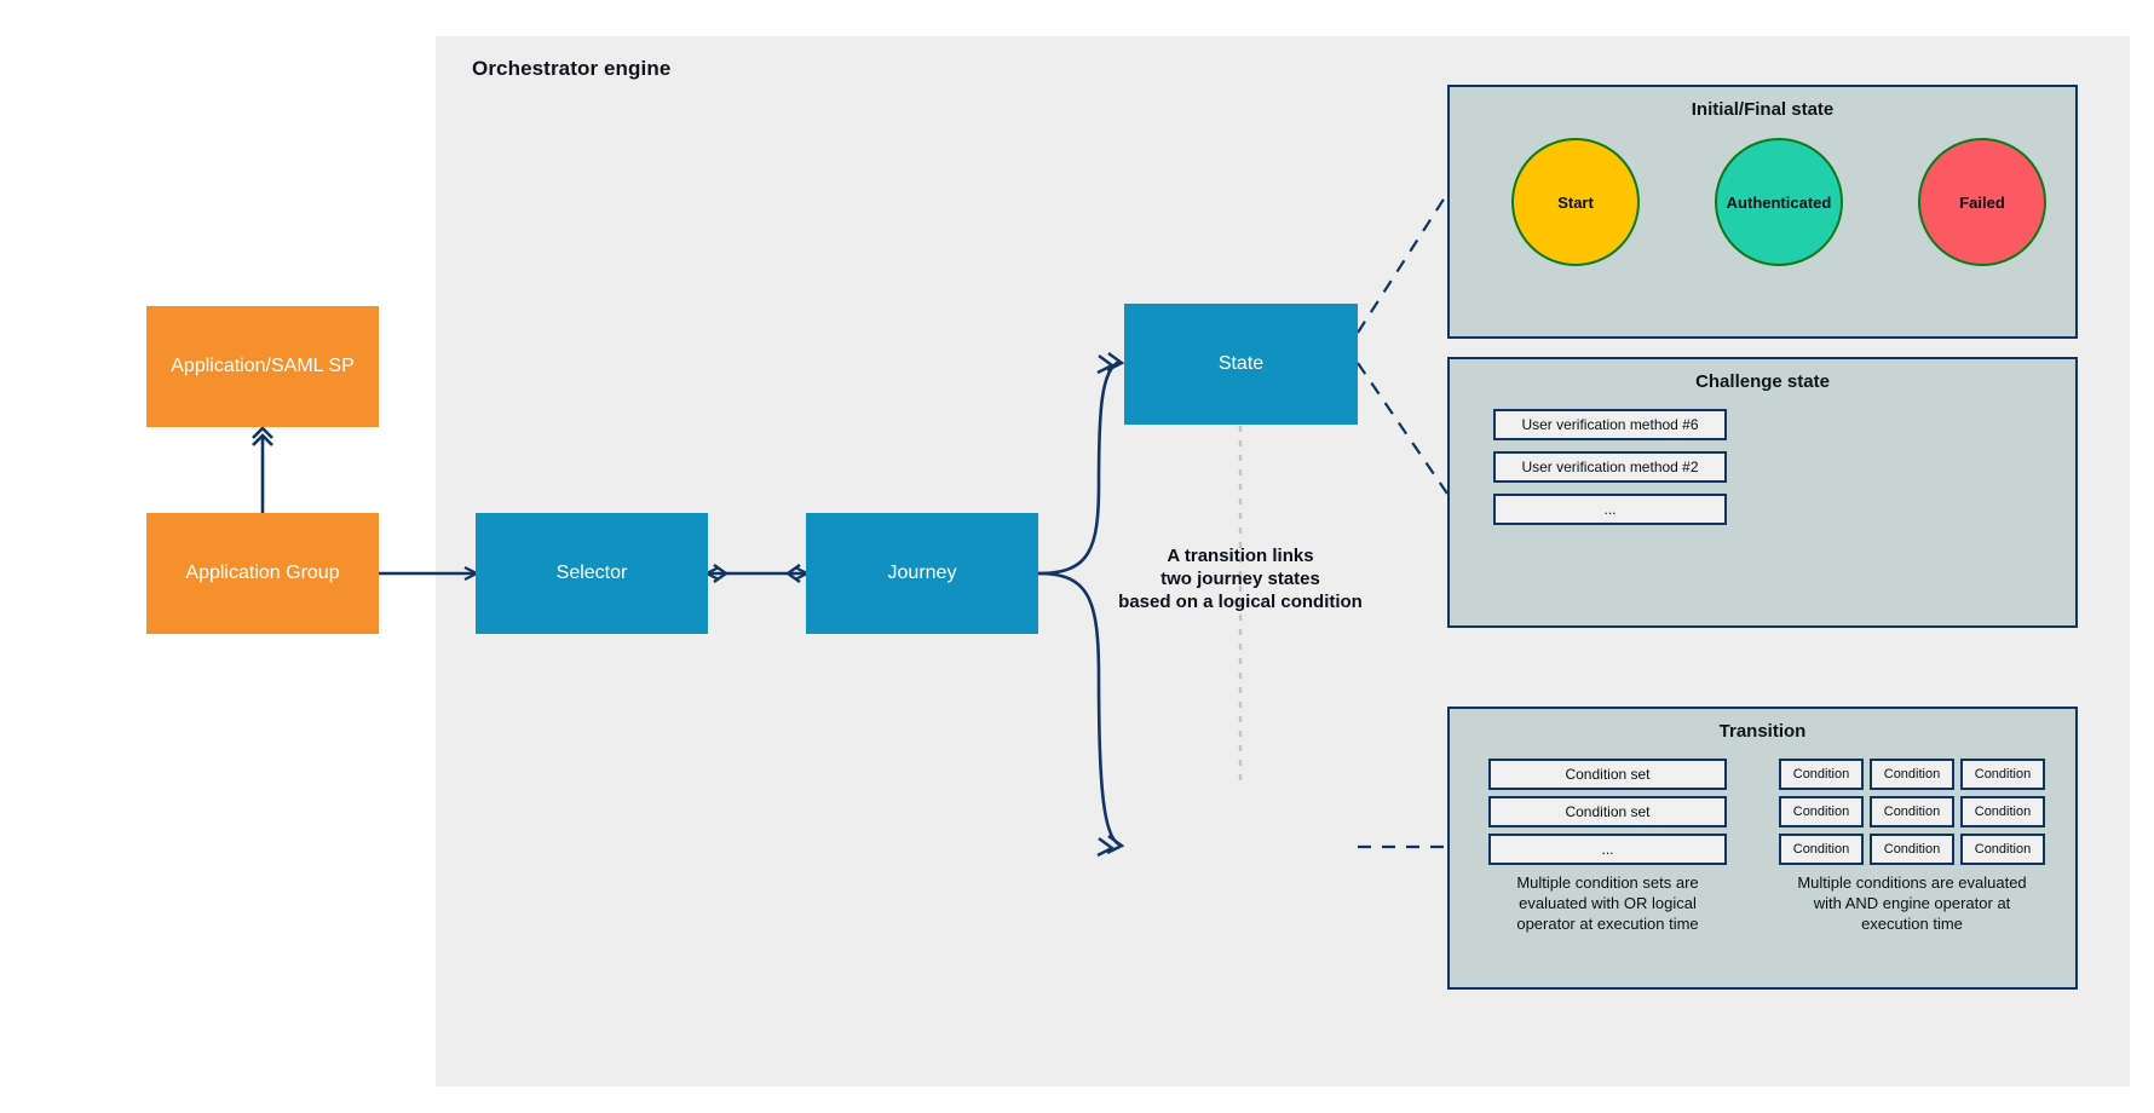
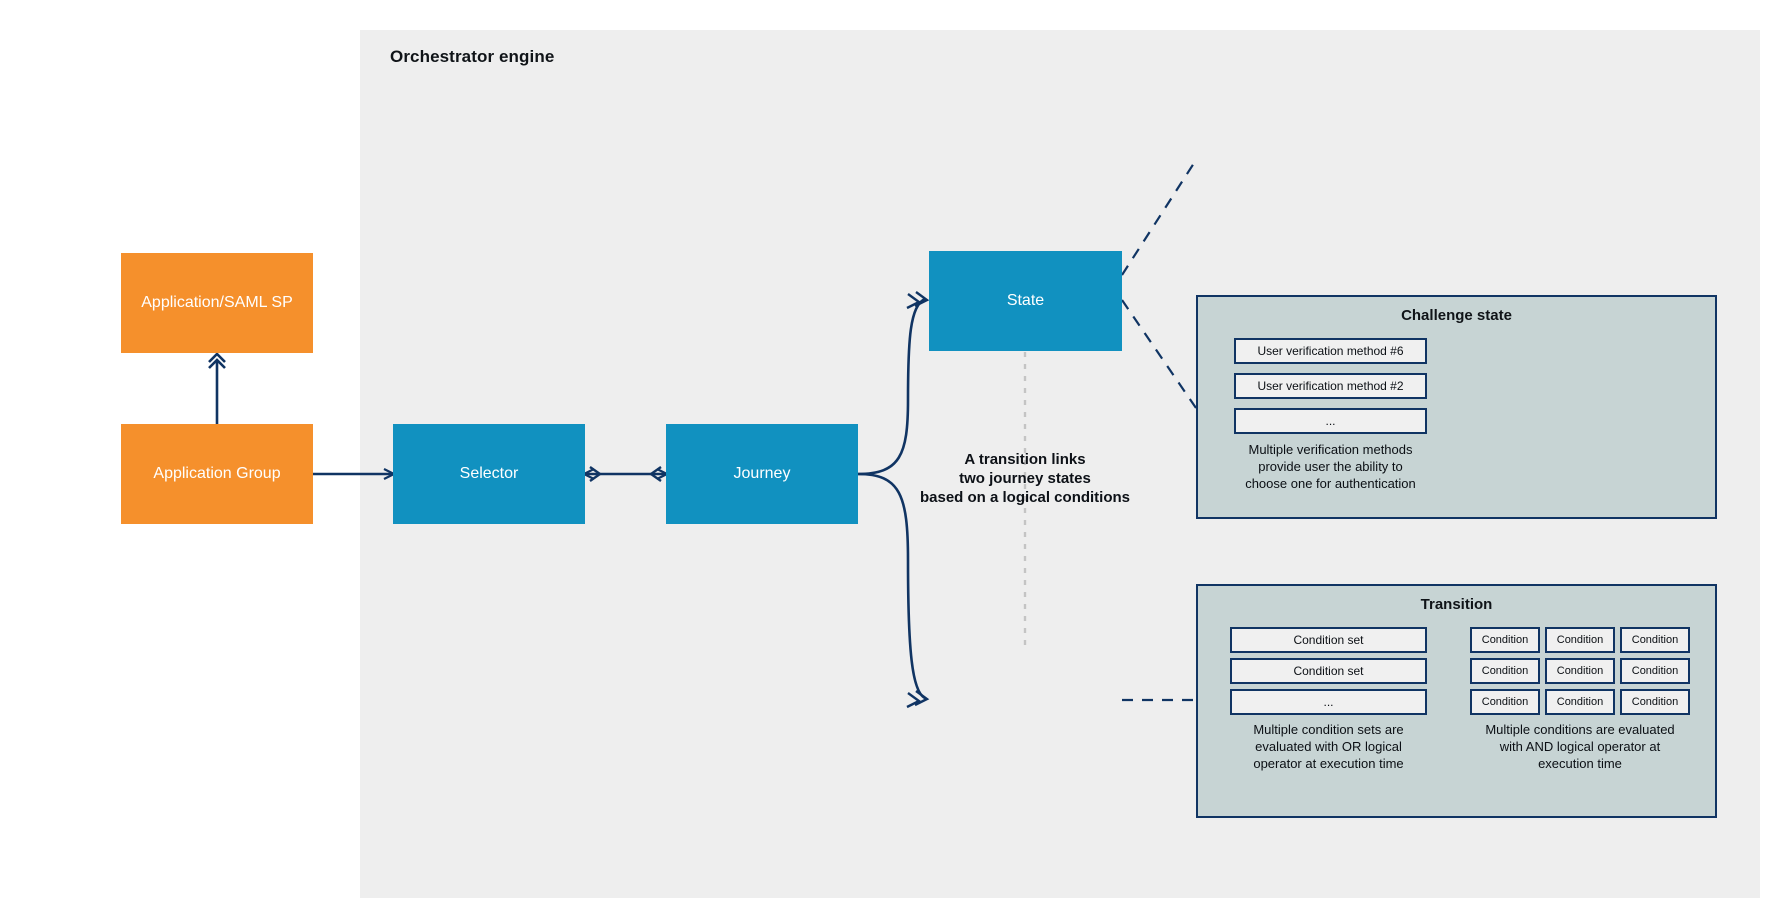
  Orchestrator engine
  Application/SAML SP
  Application Group
  Selector
  Journey
  State
  A transition links
  two journey states
- based on a logical condition
+ based on a logical conditions
- Initial/Final state
- Start
- Authenticated
- Failed
  Challenge state
  User verification method #6
  User verification method #2
  ...
+ Multiple verification methods
+ provide user the ability to
+ choose one for authentication
  Transition
  Condition set
  Condition set
  ...
  Multiple condition sets are
  evaluated with OR logical
  operator at execution time
  Condition
  Condition
  Condition
  Condition
  Condition
  Condition
  Condition
  Condition
  Condition
  Multiple conditions are evaluated
- with AND engine operator at
+ with AND logical operator at
  execution time
